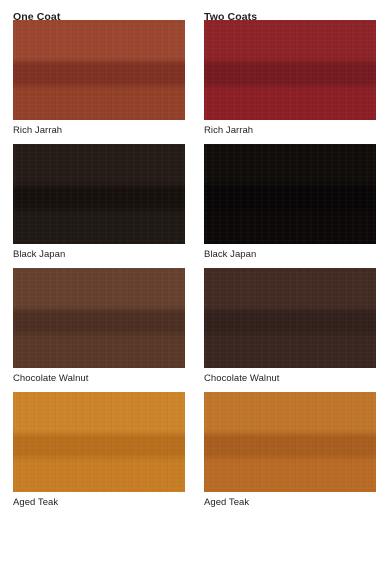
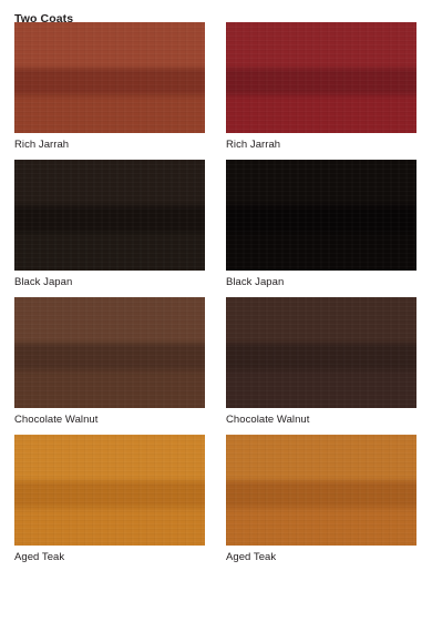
- One Coat
  Two Coats
  Rich Jarrah
  Rich Jarrah
  Black Japan
  Black Japan
  Chocolate Walnut
  Chocolate Walnut
  Aged Teak
  Aged Teak
